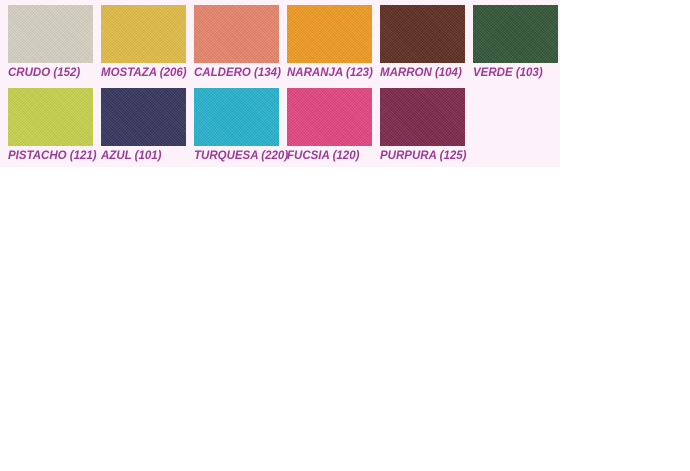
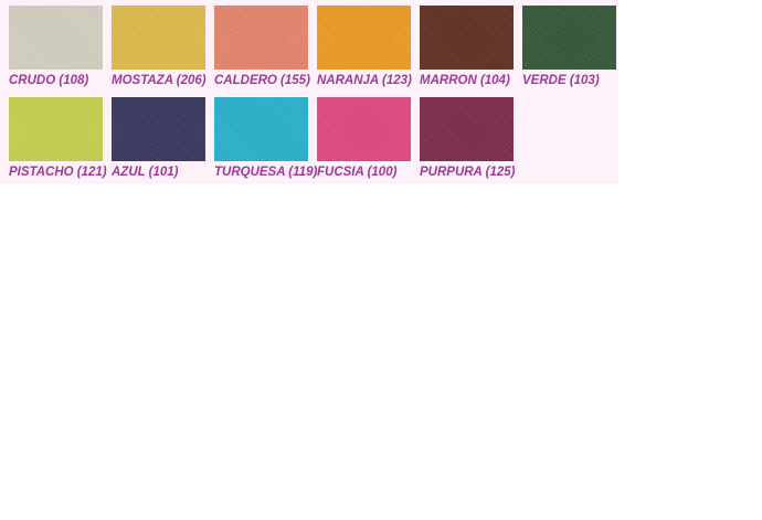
- CRUDO (152)
+ CRUDO (108)
  MOSTAZA (206)
- CALDERO (134)
+ CALDERO (155)
  NARANJA (123)
  MARRON (104)
  VERDE (103)
  PISTACHO (121)
  AZUL (101)
- TURQUESA (220)
+ TURQUESA (119)
- FUCSIA (120)
+ FUCSIA (100)
  PURPURA (125)
